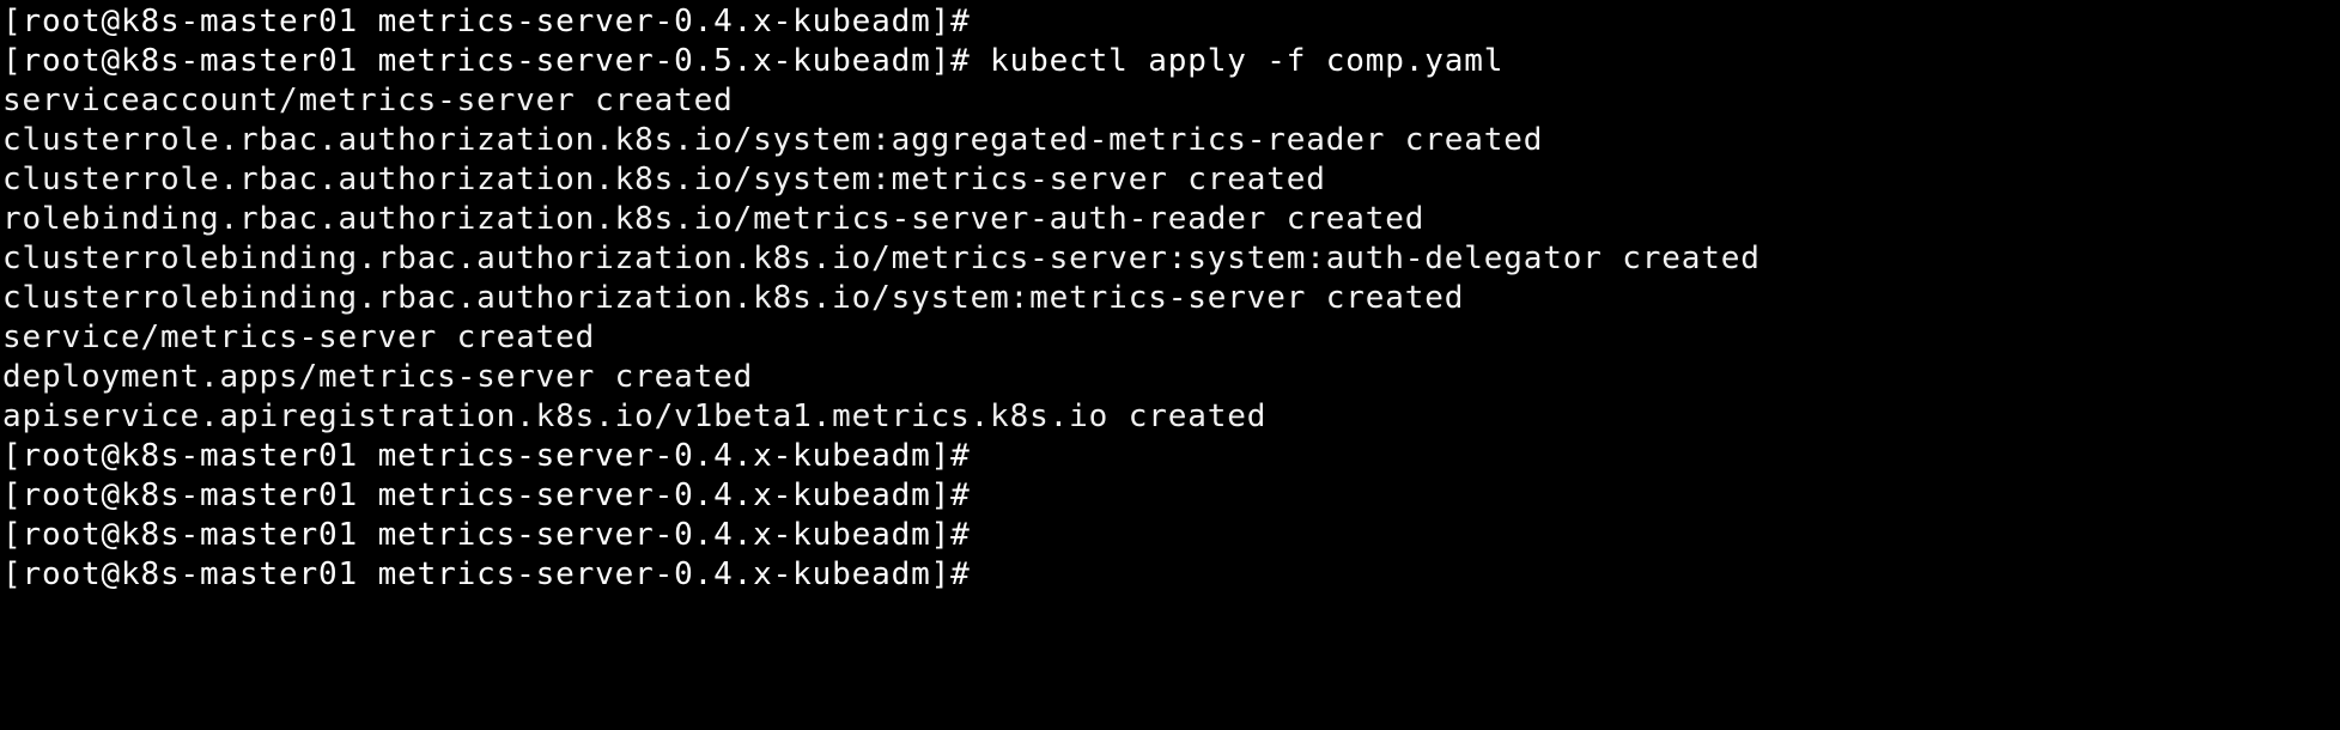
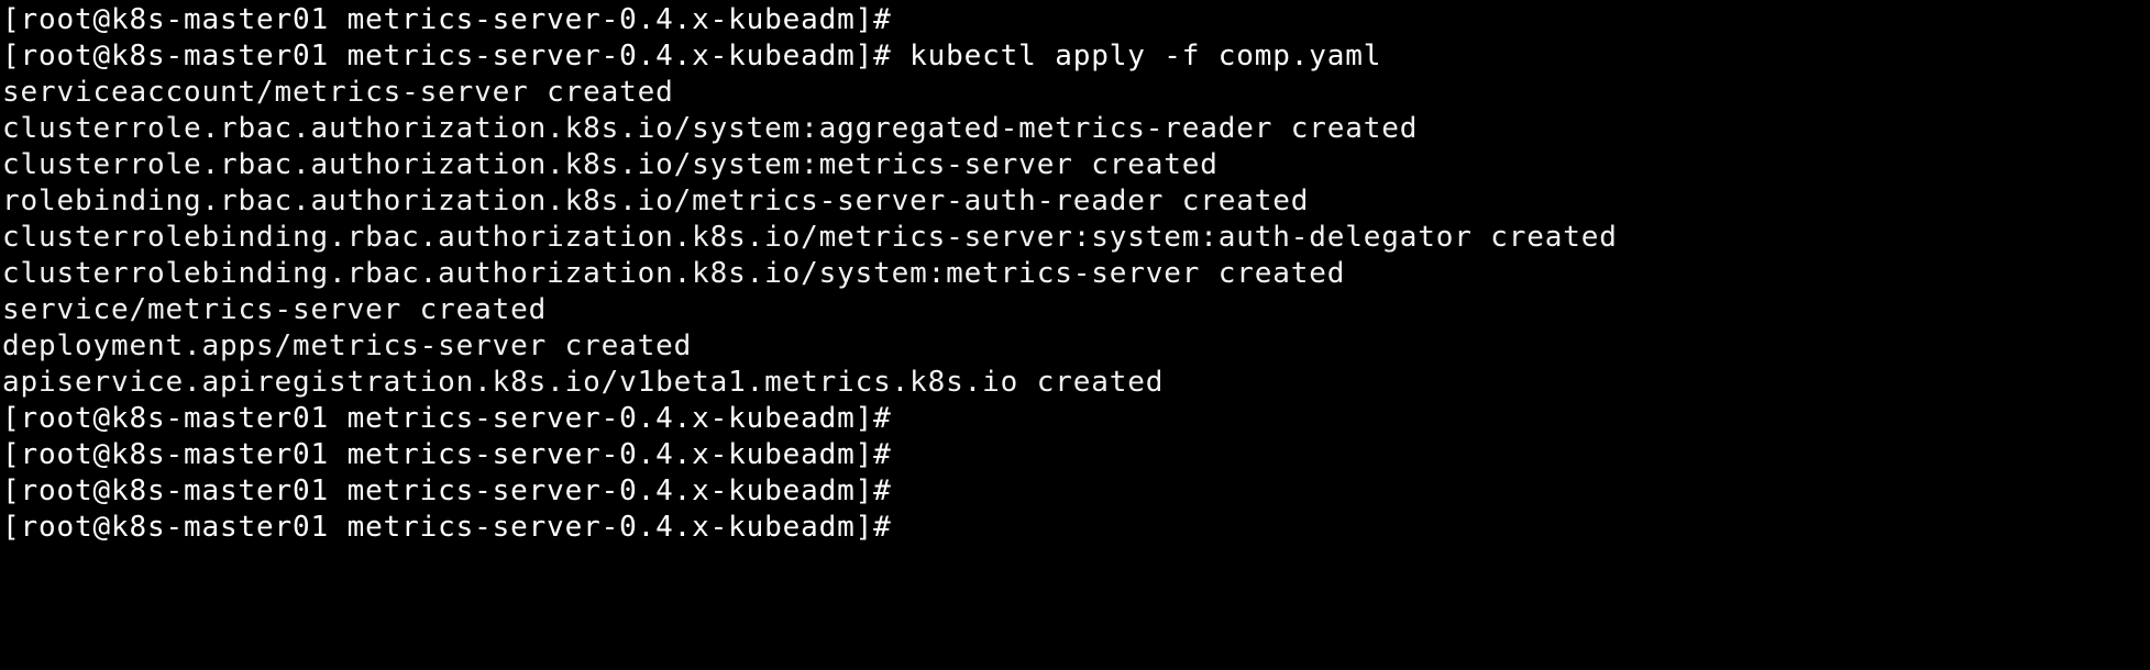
  [root@k8s-master01 metrics-server-0.4.x-kubeadm]#
- [root@k8s-master01 metrics-server-0.5.x-kubeadm]# kubectl apply -f comp.yaml
+ [root@k8s-master01 metrics-server-0.4.x-kubeadm]# kubectl apply -f comp.yaml
  serviceaccount/metrics-server created
  clusterrole.rbac.authorization.k8s.io/system:aggregated-metrics-reader created
  clusterrole.rbac.authorization.k8s.io/system:metrics-server created
  rolebinding.rbac.authorization.k8s.io/metrics-server-auth-reader created
  clusterrolebinding.rbac.authorization.k8s.io/metrics-server:system:auth-delegator created
  clusterrolebinding.rbac.authorization.k8s.io/system:metrics-server created
  service/metrics-server created
  deployment.apps/metrics-server created
  apiservice.apiregistration.k8s.io/v1beta1.metrics.k8s.io created
  [root@k8s-master01 metrics-server-0.4.x-kubeadm]#
  [root@k8s-master01 metrics-server-0.4.x-kubeadm]#
  [root@k8s-master01 metrics-server-0.4.x-kubeadm]#
  [root@k8s-master01 metrics-server-0.4.x-kubeadm]#
